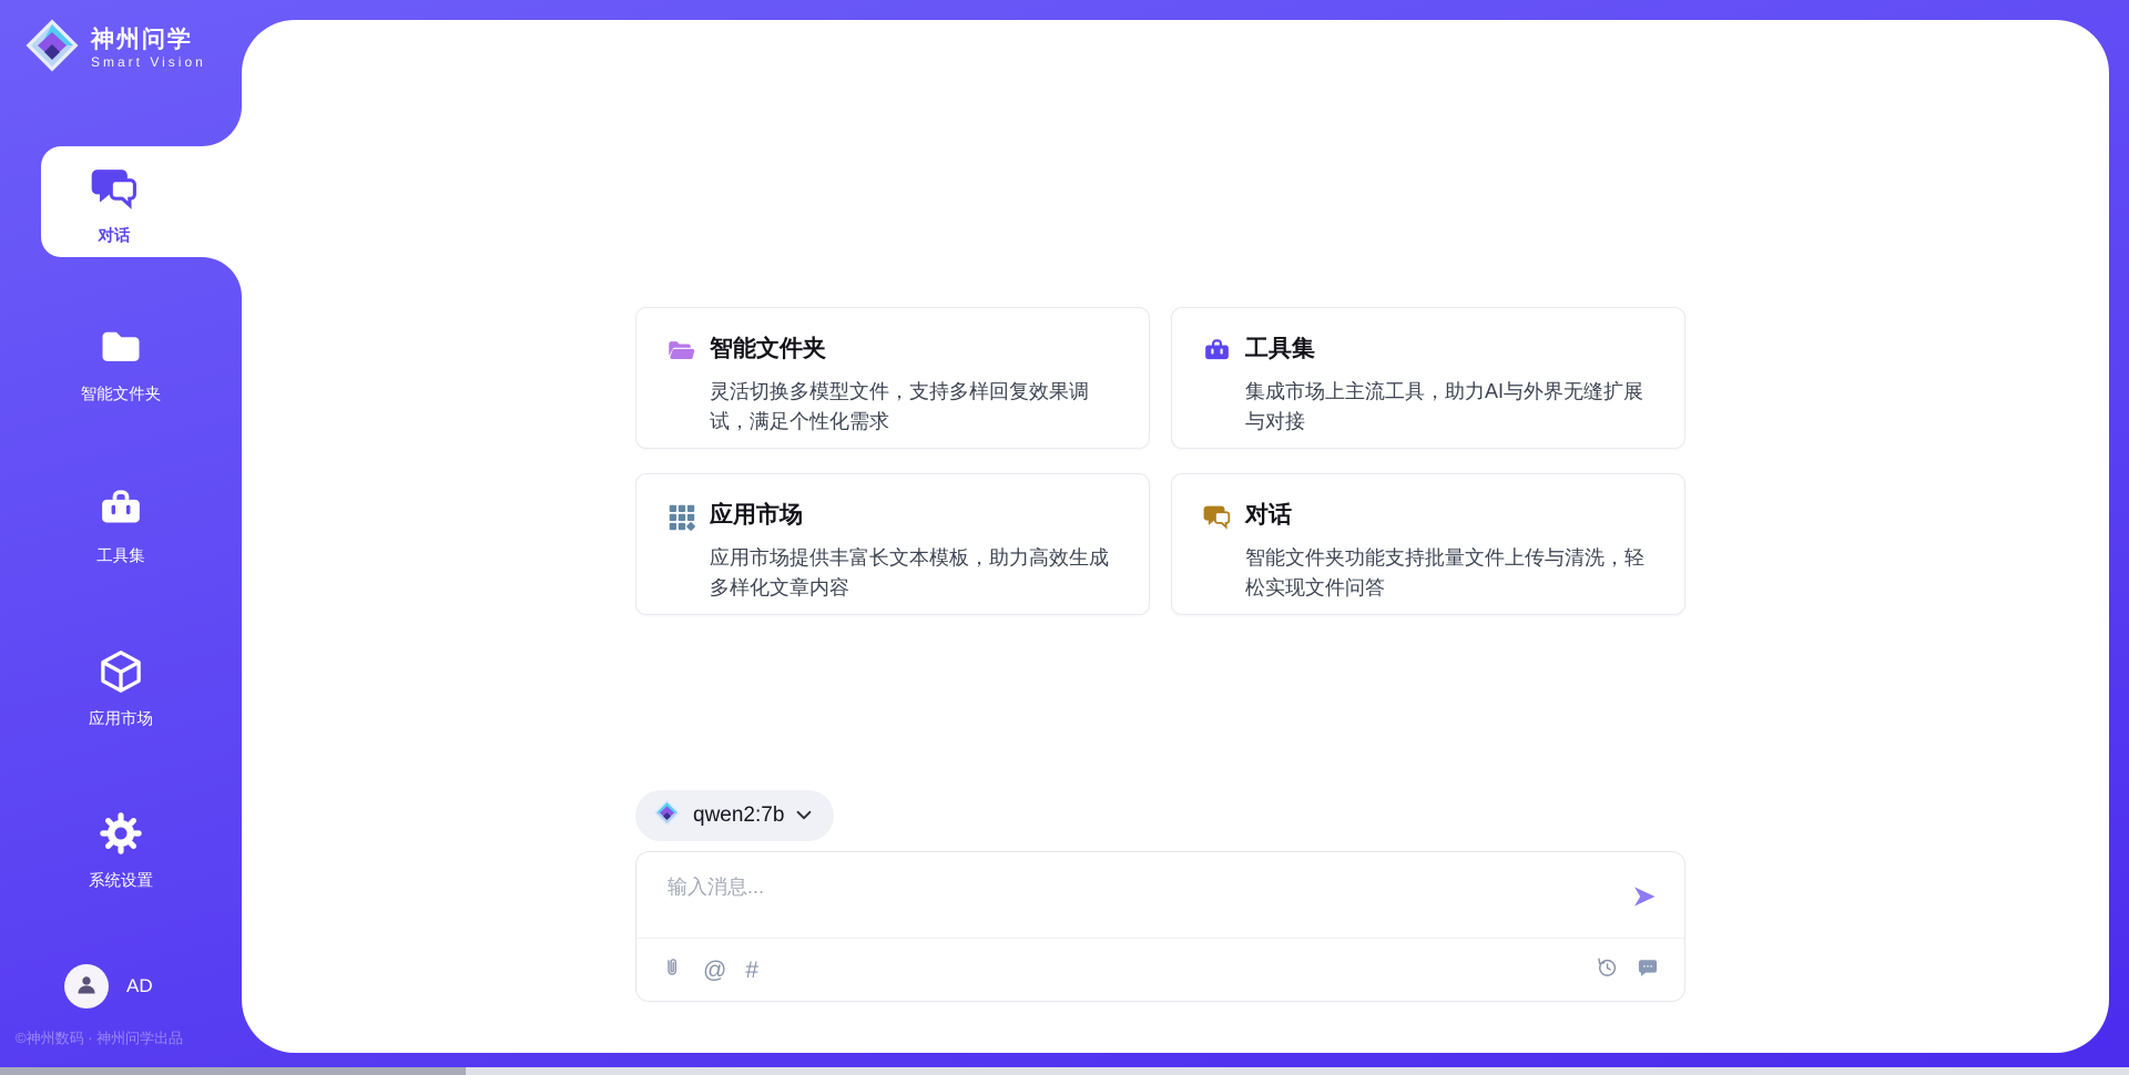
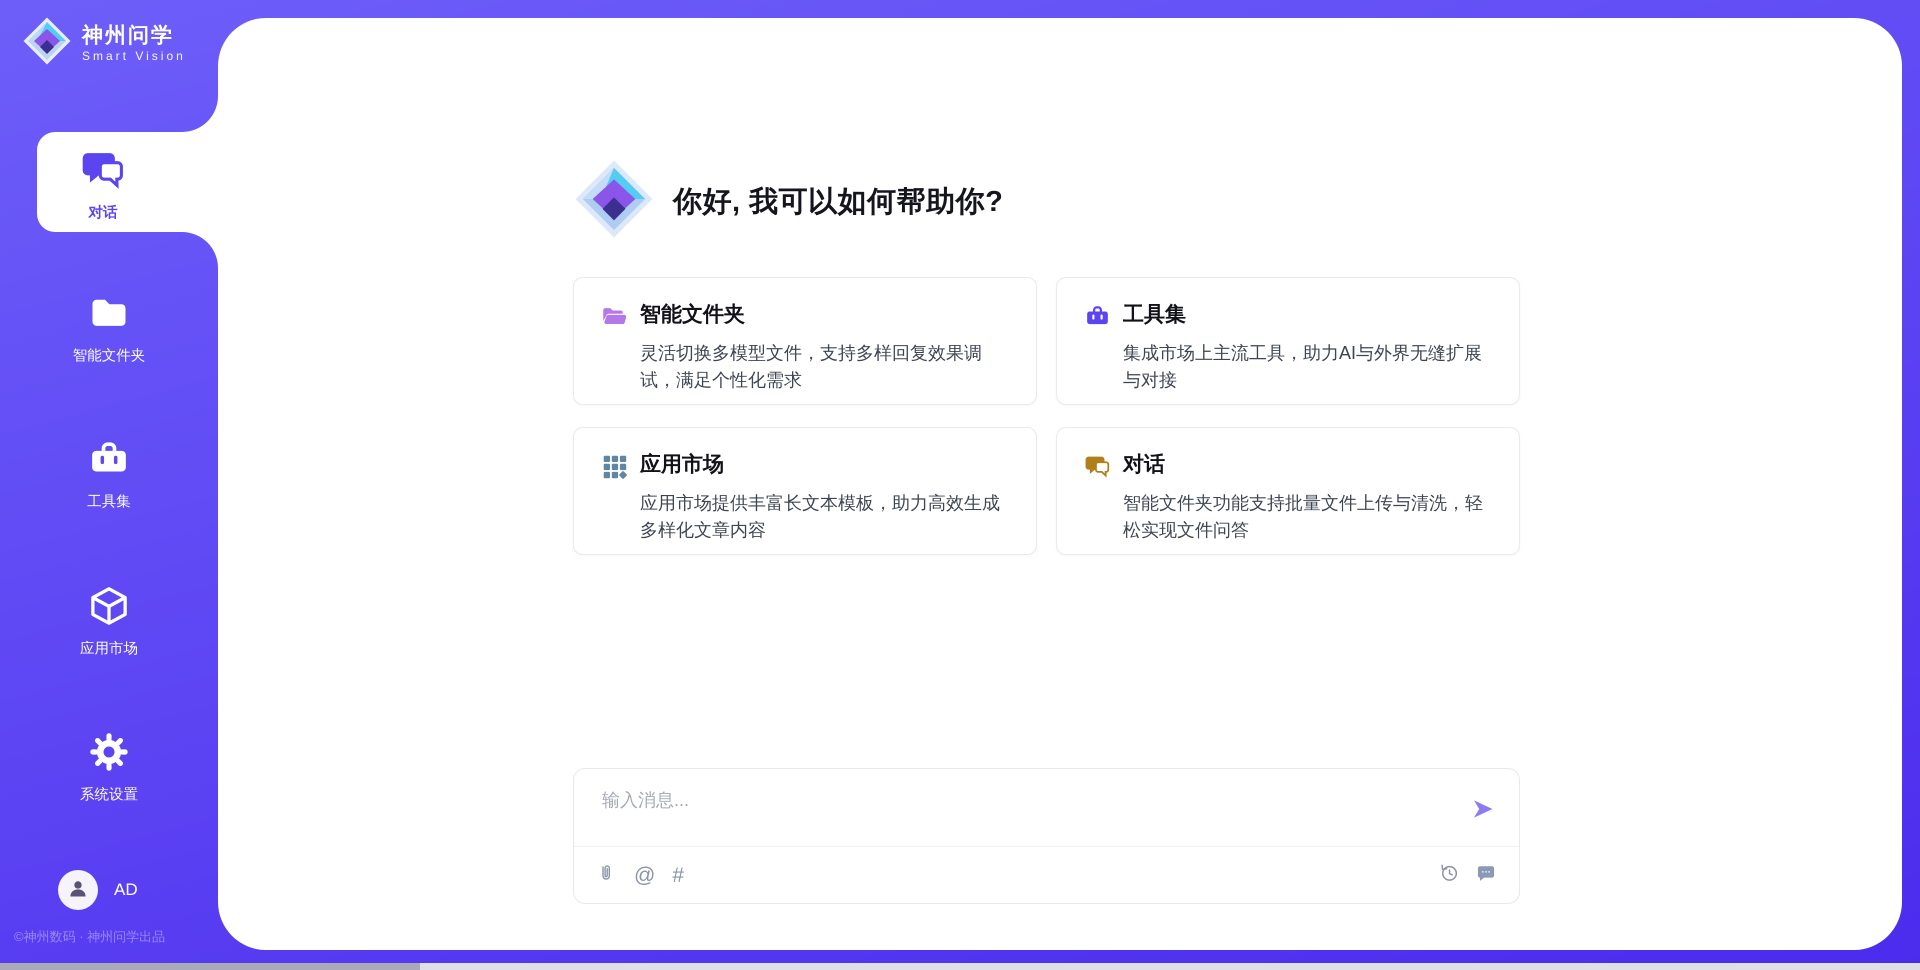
  神州问学
  Smart Vision
  对话
  智能文件夹
  工具集
  应用市场
  系统设置
  AD
  ©神州数码 · 神州问学出品
+ 你好, 我可以如何帮助你?
  智能文件夹
  灵活切换多模型文件，支持多样回复效果调试，满足个性化需求
  工具集
  集成市场上主流工具，助力AI与外界无缝扩展与对接
  应用市场
  应用市场提供丰富长文本模板，助力高效生成多样化文章内容
  对话
  智能文件夹功能支持批量文件上传与清洗，轻松实现文件问答
- qwen2:7b
  输入消息...
  @
  #
